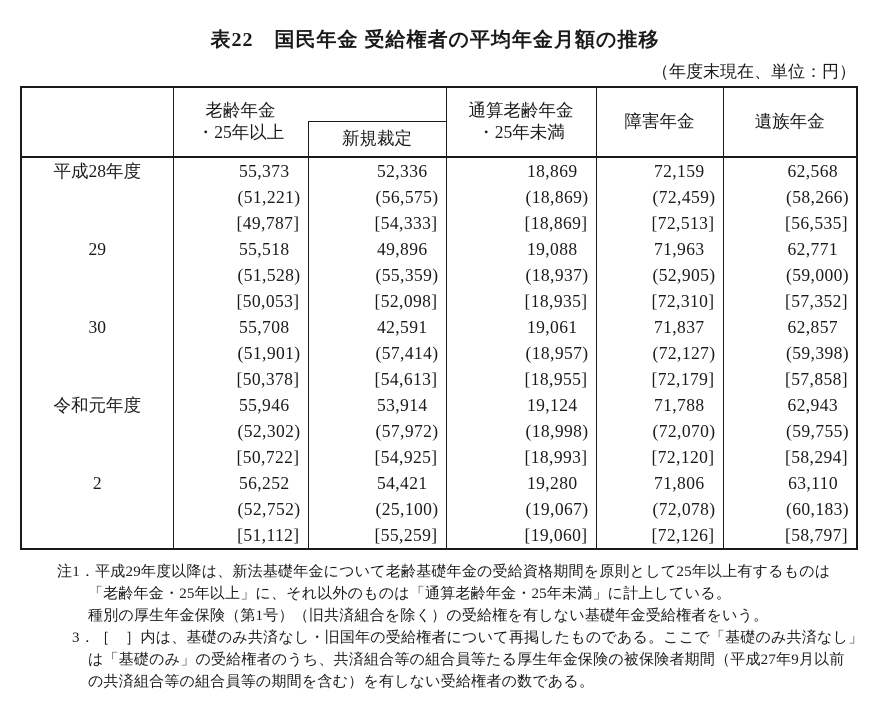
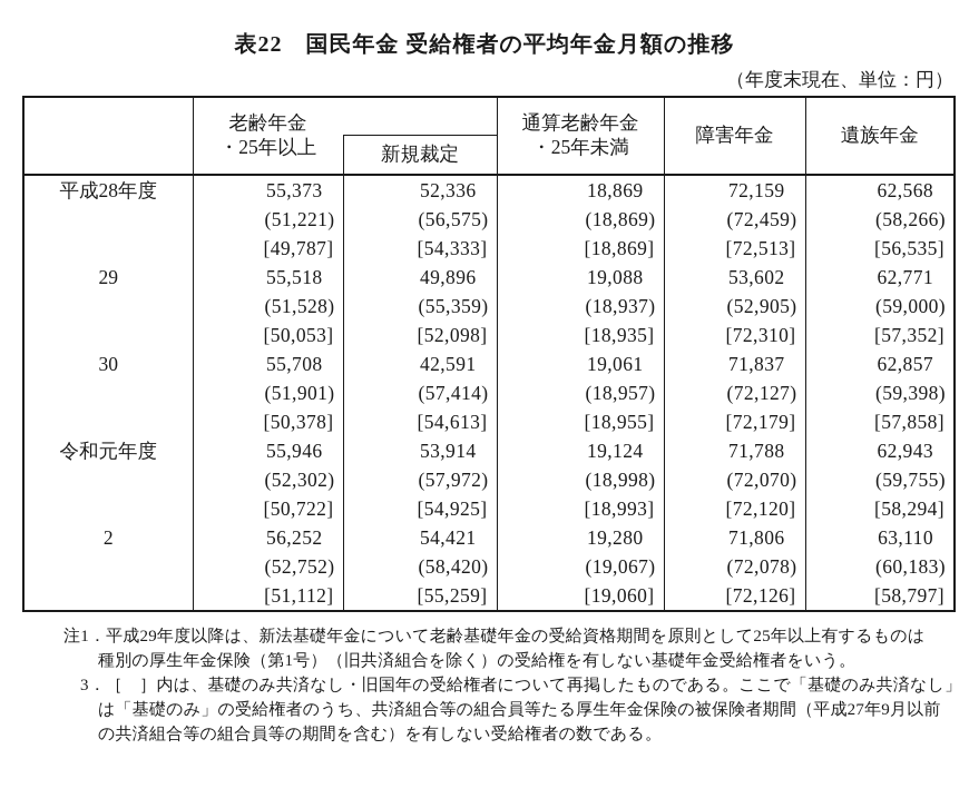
  表22 国民年金 受給権者の平均年金月額の推移
  （年度末現在、単位：円）
  	老齢年金 ・25年以上		通算老齢年金 ・25年未満	障害年金	遺族年金
  新規裁定
  平成28年度	55,373	52,336	18,869	72,159	62,568
  	(51,221)	(56,575)	(18,869)	(72,459)	(58,266)
  	[49,787]	[54,333]	[18,869]	[72,513]	[56,535]
- 29	55,518	49,896	19,088	71,963	62,771
+ 29	55,518	49,896	19,088	53,602	62,771
  	(51,528)	(55,359)	(18,937)	(52,905)	(59,000)
  	[50,053]	[52,098]	[18,935]	[72,310]	[57,352]
  30	55,708	42,591	19,061	71,837	62,857
  	(51,901)	(57,414)	(18,957)	(72,127)	(59,398)
  	[50,378]	[54,613]	[18,955]	[72,179]	[57,858]
  令和元年度	55,946	53,914	19,124	71,788	62,943
  	(52,302)	(57,972)	(18,998)	(72,070)	(59,755)
  	[50,722]	[54,925]	[18,993]	[72,120]	[58,294]
  2	56,252	54,421	19,280	71,806	63,110
- 	(52,752)	(25,100)	(19,067)	(72,078)	(60,183)
+ 	(52,752)	(58,420)	(19,067)	(72,078)	(60,183)
  	[51,112]	[55,259]	[19,060]	[72,126]	[58,797]
  注1．平成29年度以降は、新法基礎年金について老齢基礎年金の受給資格期間を原則として25年以上有するものは
- 「老齢年金・25年以上」に、それ以外のものは「通算老齢年金・25年未満」に計上している。
  種別の厚生年金保険（第1号）（旧共済組合を除く）の受給権を有しない基礎年金受給権者をいう。
  3．［ ］内は、基礎のみ共済なし・旧国年の受給権者について再掲したものである。ここで「基礎のみ共済なし」
  は「基礎のみ」の受給権者のうち、共済組合等の組合員等たる厚生年金保険の被保険者期間（平成27年9月以前
  の共済組合等の組合員等の期間を含む）を有しない受給権者の数である。
